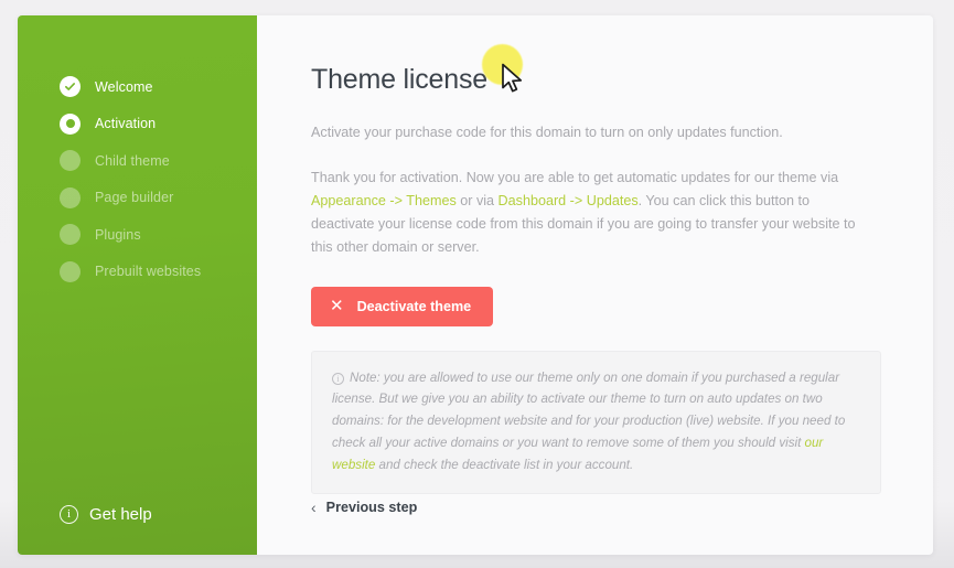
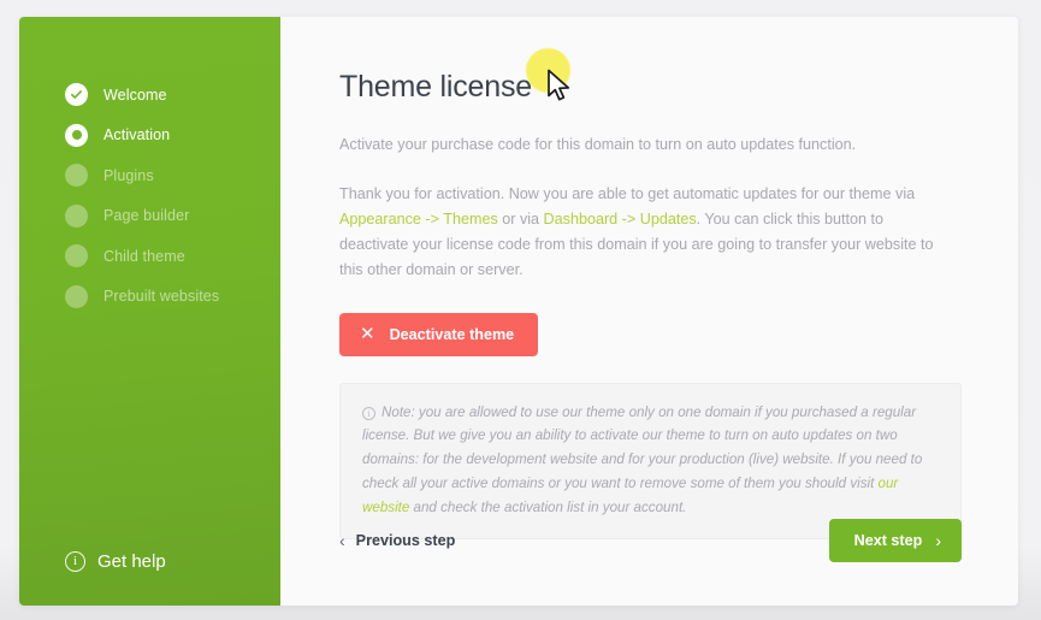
  Welcome
  Activation
- Child theme
+ Plugins
  Page builder
- Plugins
+ Child theme
  Prebuilt websites
  i
  Get help
  Theme license
- Activate your purchase code for this domain to turn on only updates function.
+ Activate your purchase code for this domain to turn on auto updates function.
  Thank you for activation. Now you are able to get automatic updates for our theme via Appearance -> Themes or via Dashboard -> Updates. You can click this button to deactivate your license code from this domain if you are going to transfer your website to this other domain or server.
  ✕
  Deactivate theme
- i Note: you are allowed to use our theme only on one domain if you purchased a regular license. But we give you an ability to activate our theme to turn on auto updates on two domains: for the development website and for your production (live) website. If you need to check all your active domains or you want to remove some of them you should visit our website and check the deactivate list in your account.
+ i Note: you are allowed to use our theme only on one domain if you purchased a regular license. But we give you an ability to activate our theme to turn on auto updates on two domains: for the development website and for your production (live) website. If you need to check all your active domains or you want to remove some of them you should visit our website and check the activation list in your account.
  ‹
  Previous step
+ Next step
+ ›
